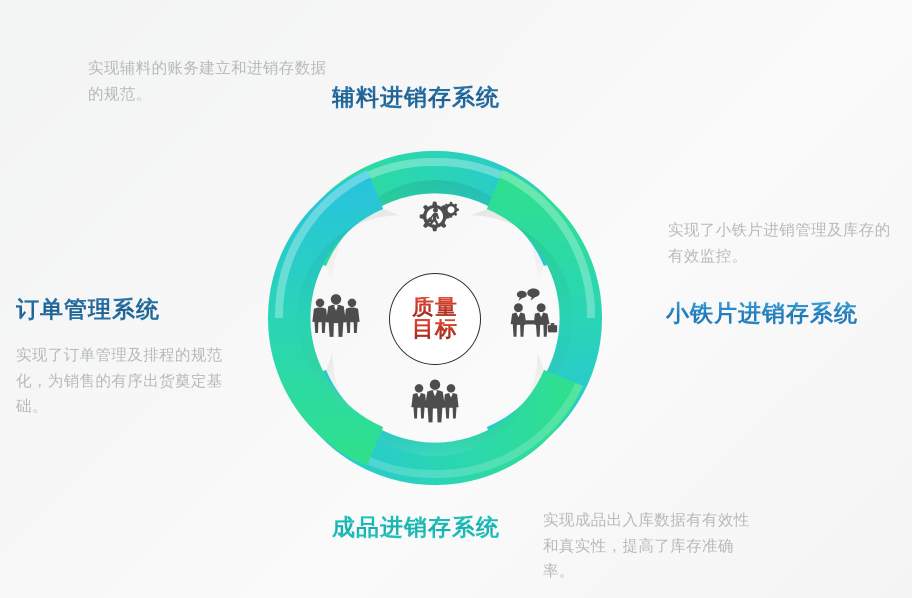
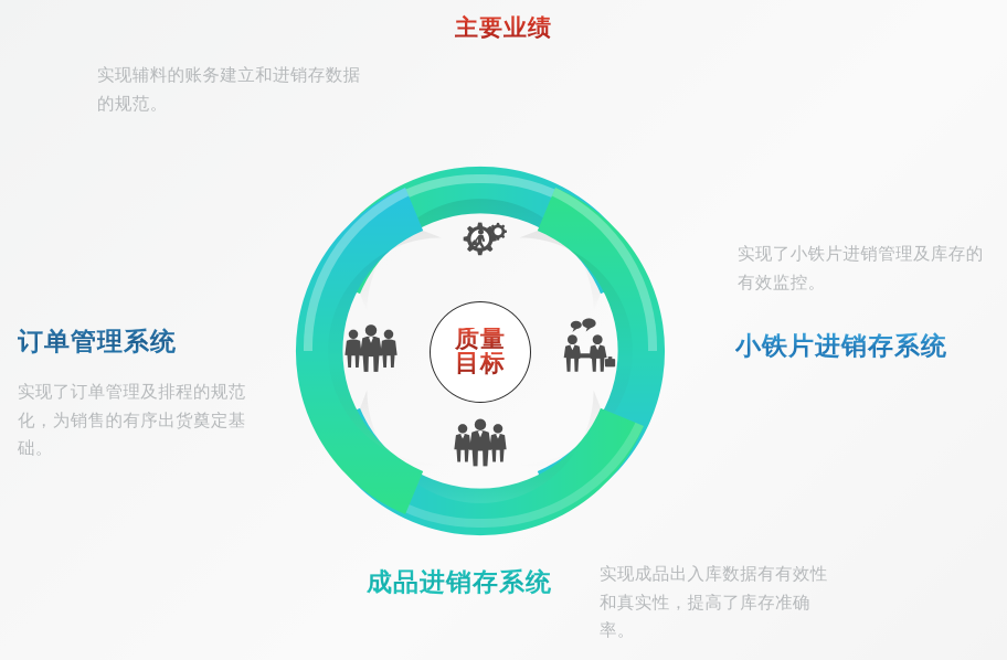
+ 主要业绩
  质量
  目标
- 辅料进销存系统
  订单管理系统
  小铁片进销存系统
  成品进销存系统
  实现辅料的账务建立和进销存数据的规范。
  实现了订单管理及排程的规范化，为销售的有序出货奠定基础。
  实现了小铁片进销管理及库存的有效监控。
  实现成品出入库数据有有效性和真实性，提高了库存准确率。
